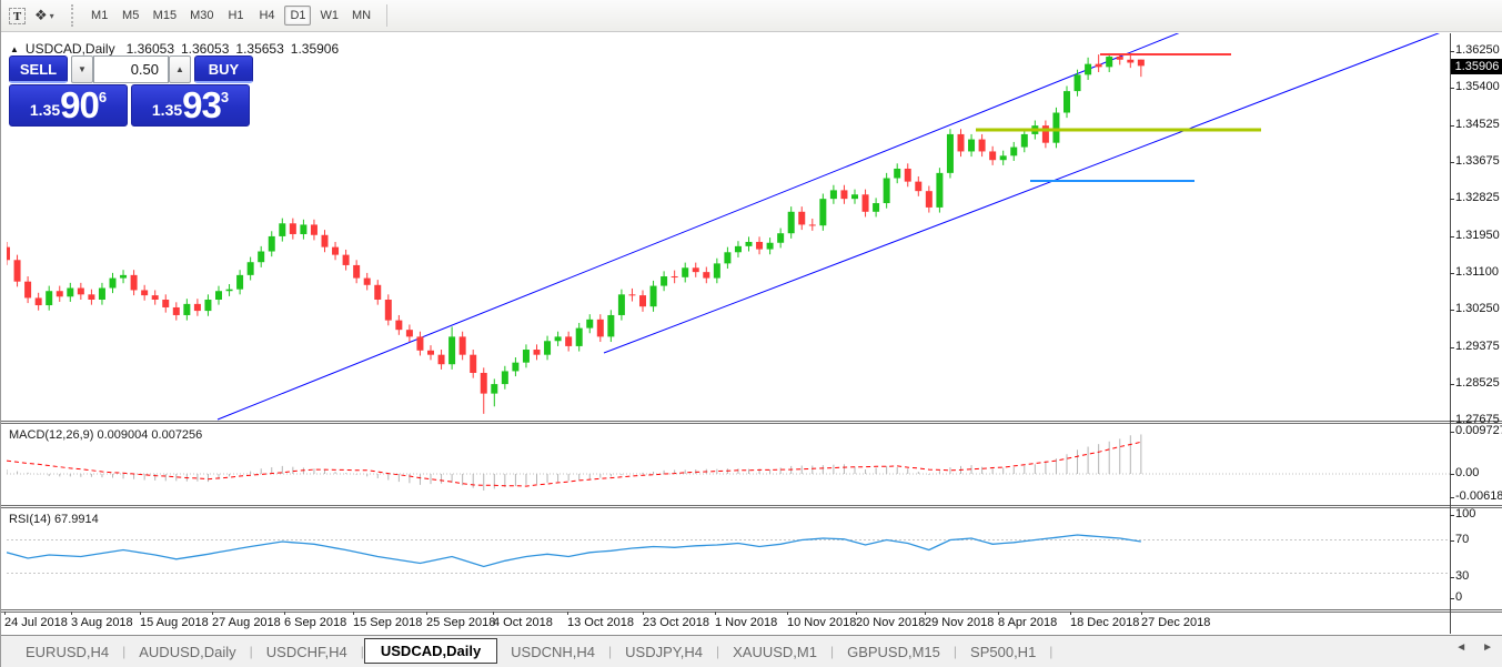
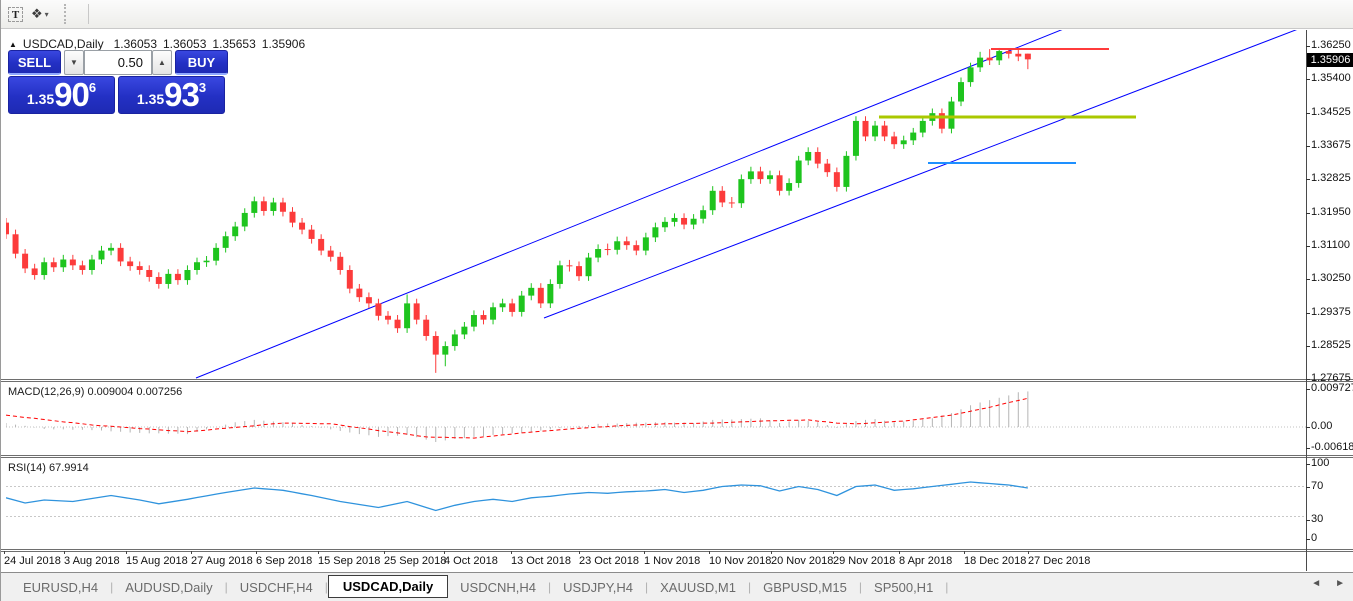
  T
  ❖
  ▾
- M1
- M5
- M15
- M30
- H1
- H4
- D1
- W1
- MN
  ▲
  USDCAD,Daily
  1.36053
  1.36053
  1.35653
  1.35906
  SELL
  ▼
  0.50
  ▲
  BUY
  1.35
  90
  6
  1.35
  93
  3
  MACD(12,26,9) 0.009004 0.007256
  RSI(14) 67.9914
  1.36250
  1.35400
  1.34525
  1.33675
  1.32825
  1.31950
  1.31100
  1.30250
  1.29375
  1.28525
  1.27675
  0.00972
  0.00
  -0.00618
  100
  70
  30
  0
  1.35906
  24 Jul 2018
  3 Aug 2018
  15 Aug 2018
  27 Aug 2018
  6 Sep 2018
  15 Sep 2018
  25 Sep 2018
  4 Oct 2018
  13 Oct 2018
  23 Oct 2018
  1 Nov 2018
  10 Nov 2018
  20 Nov 2018
  29 Nov 2018
  8 Apr 2018
  18 Dec 2018
  27 Dec 2018
  EURUSD,H4
  |
  AUDUSD,Daily
  |
  USDCHF,H4
  |
  USDCAD,Daily
  USDCNH,H4
  |
  USDJPY,H4
  |
  XAUUSD,M1
  |
  GBPUSD,M15
  |
  SP500,H1
  |
  ◄
  ►
